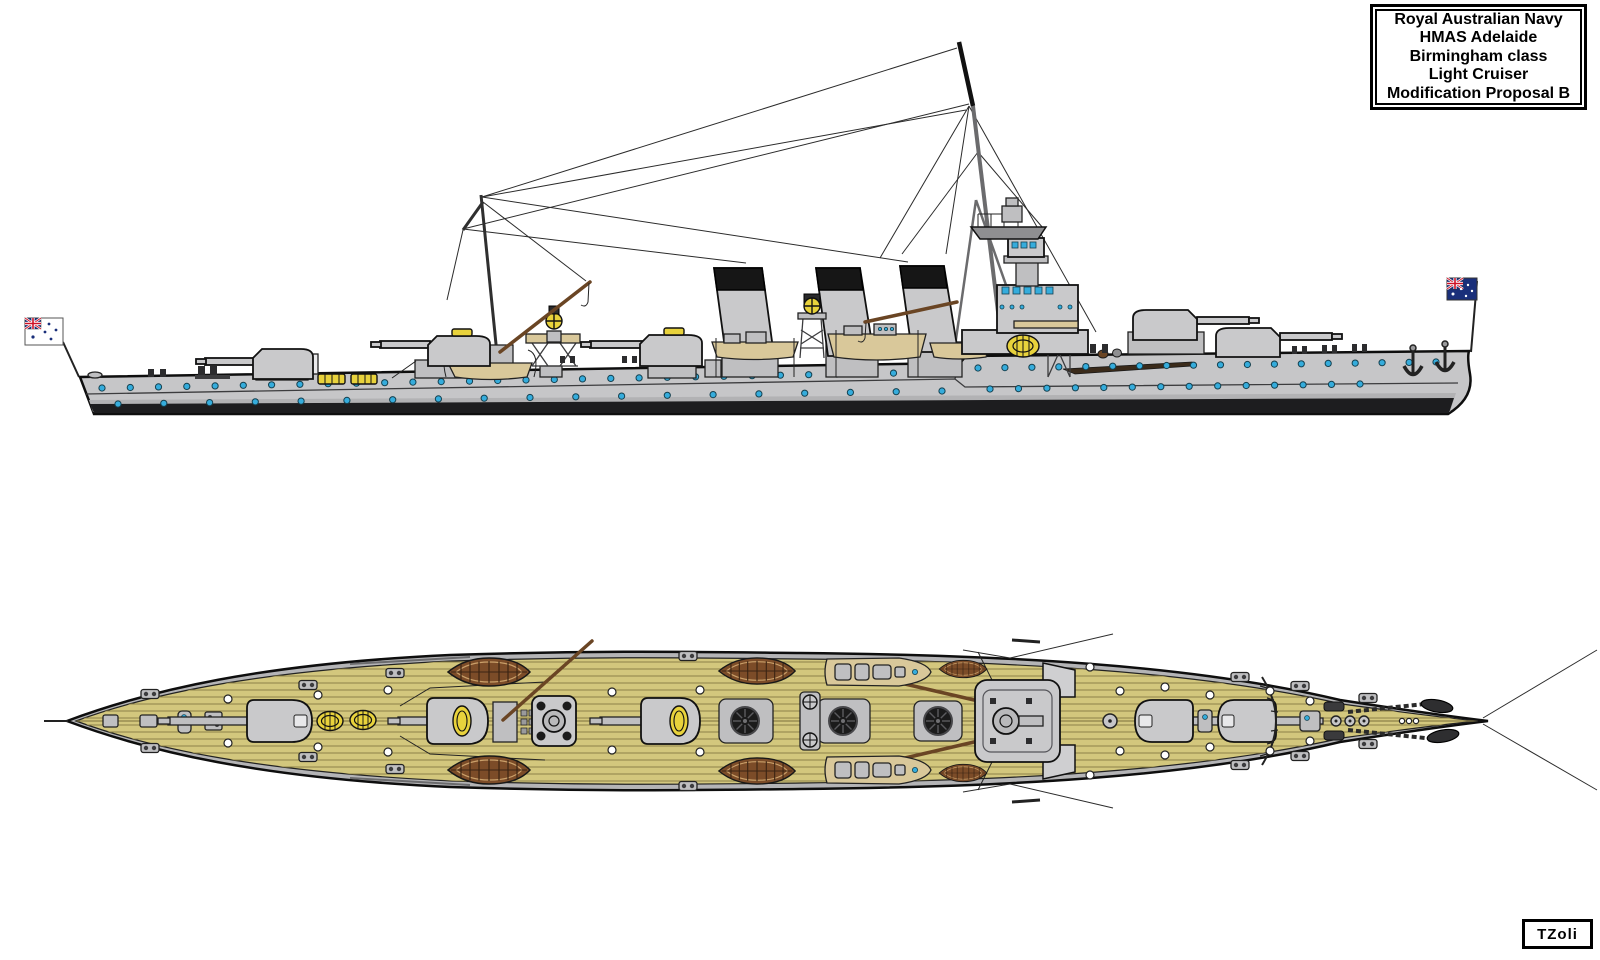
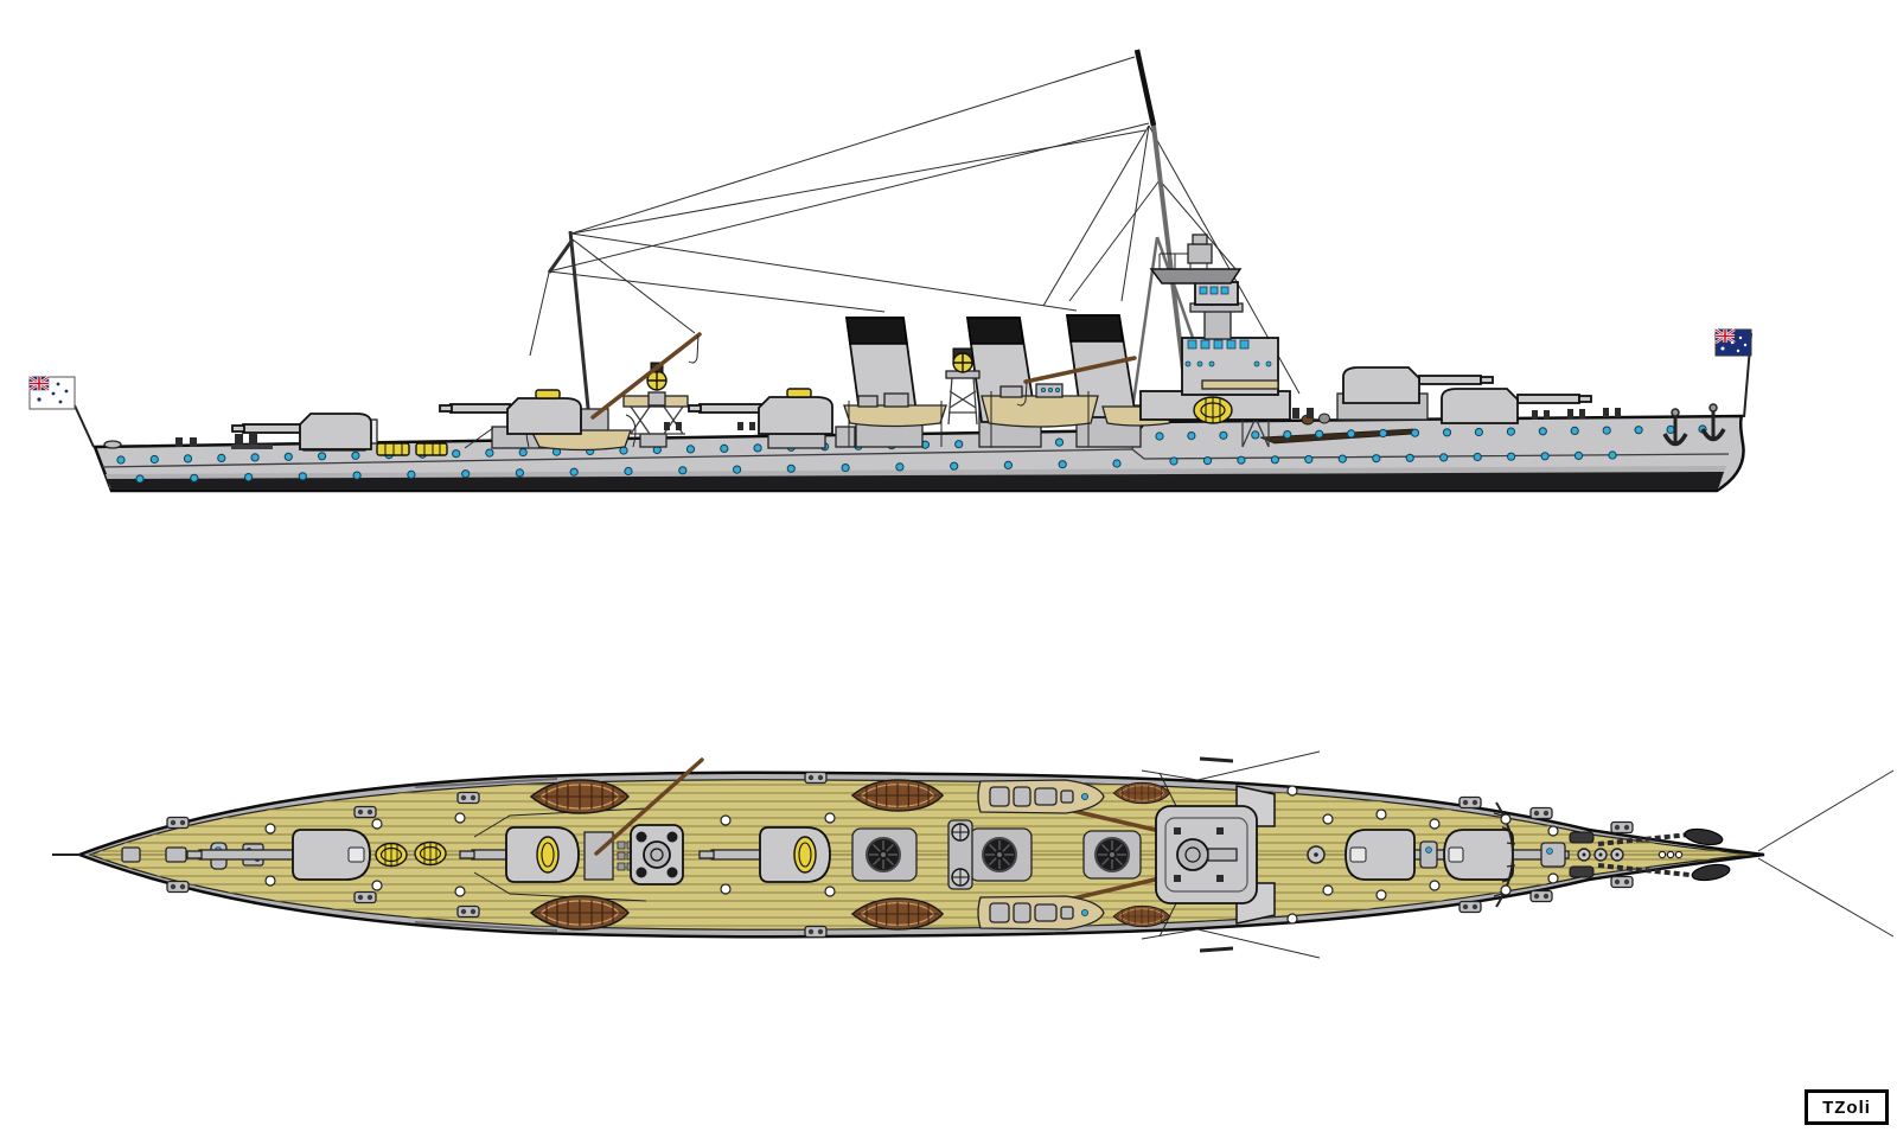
- Royal Australian Navy
- HMAS Adelaide
- Birmingham class
- Light Cruiser
- Modification Proposal B
  TZoli
